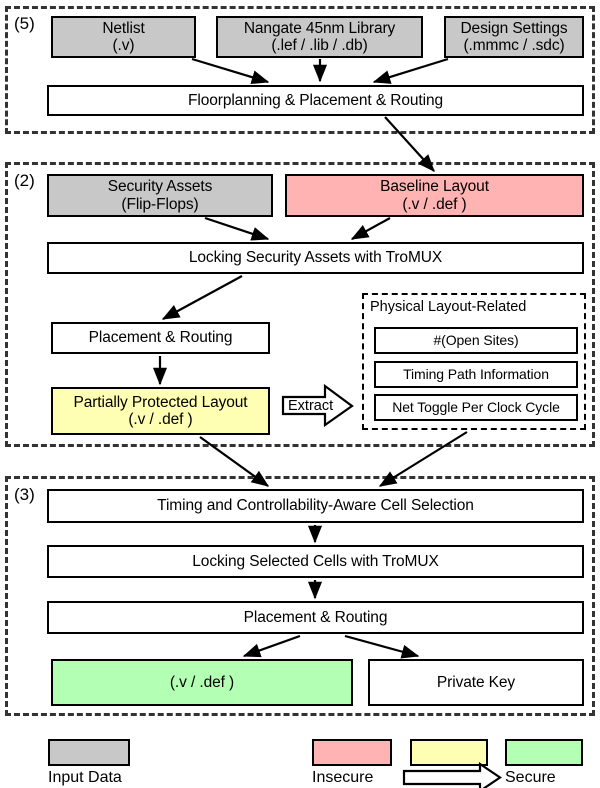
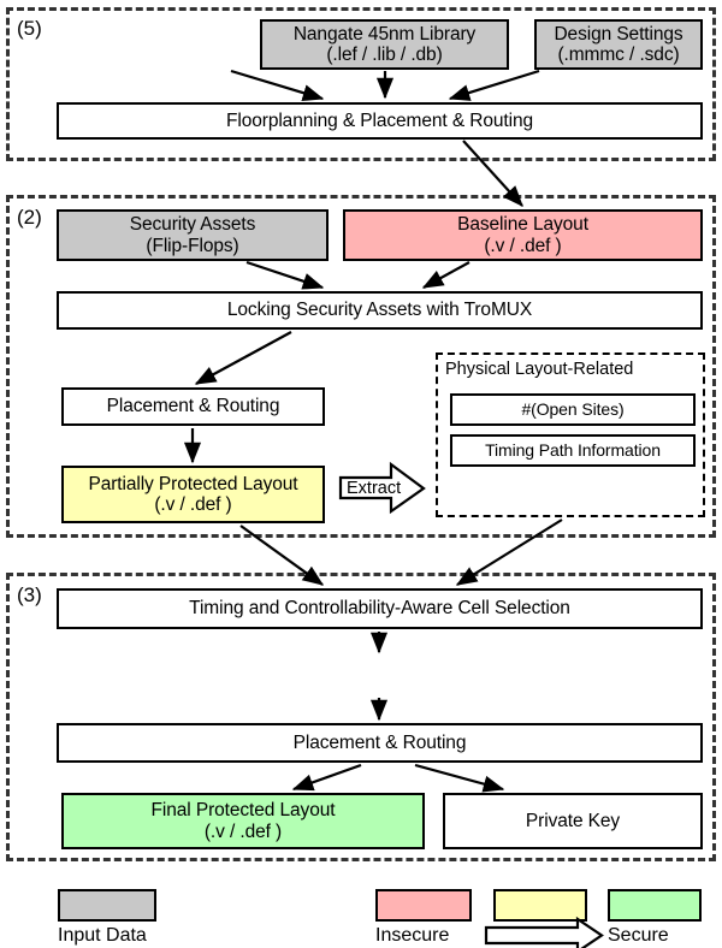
  (5)
- Netlist
- (.v)
  Nangate 45nm Library
  (.lef / .lib / .db)
  Design Settings
  (.mmmc / .sdc)
  Floorplanning & Placement & Routing
  (2)
  Security Assets
  (Flip-Flops)
  Baseline Layout
  (.v / .def )
  Locking Security Assets with TroMUX
  Placement & Routing
  Partially Protected Layout
  (.v / .def )
  Extract
  Physical Layout-Related
  #(Open Sites)
  Timing Path Information
- Net Toggle Per Clock Cycle
  (3)
  Timing and Controllability-Aware Cell Selection
- Locking Selected Cells with TroMUX
  Placement & Routing
+ Final Protected Layout
  (.v / .def )
  Private Key
  Input Data
  Insecure
  Secure
